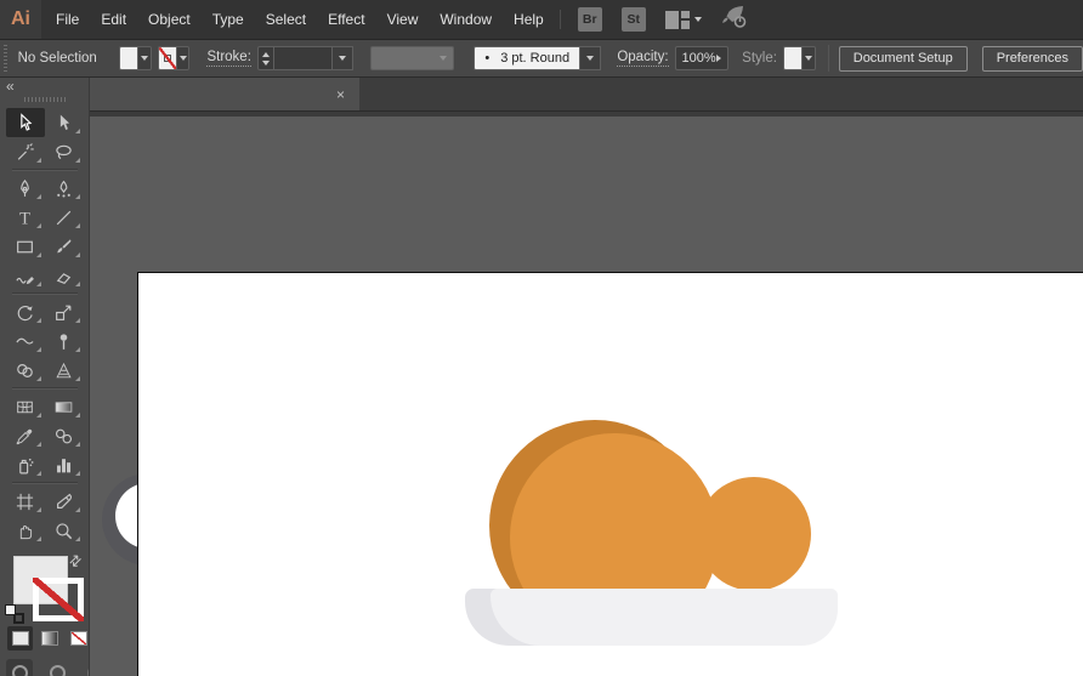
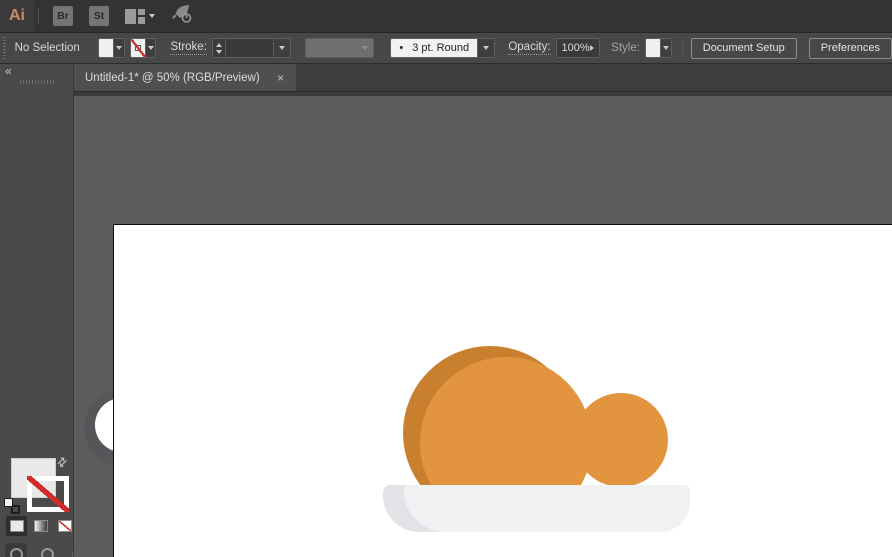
  Ai
- File
- Edit
- Object
- Type
- Select
- Effect
- View
- Window
- Help
  Br
  St
  No Selection
  Stroke:
  •
  3 pt. Round
  Opacity:
  100%
  Style:
  Document Setup
  Preferences
+ Untitled-1* @ 50% (RGB/Preview)
  ×
  «
- T
